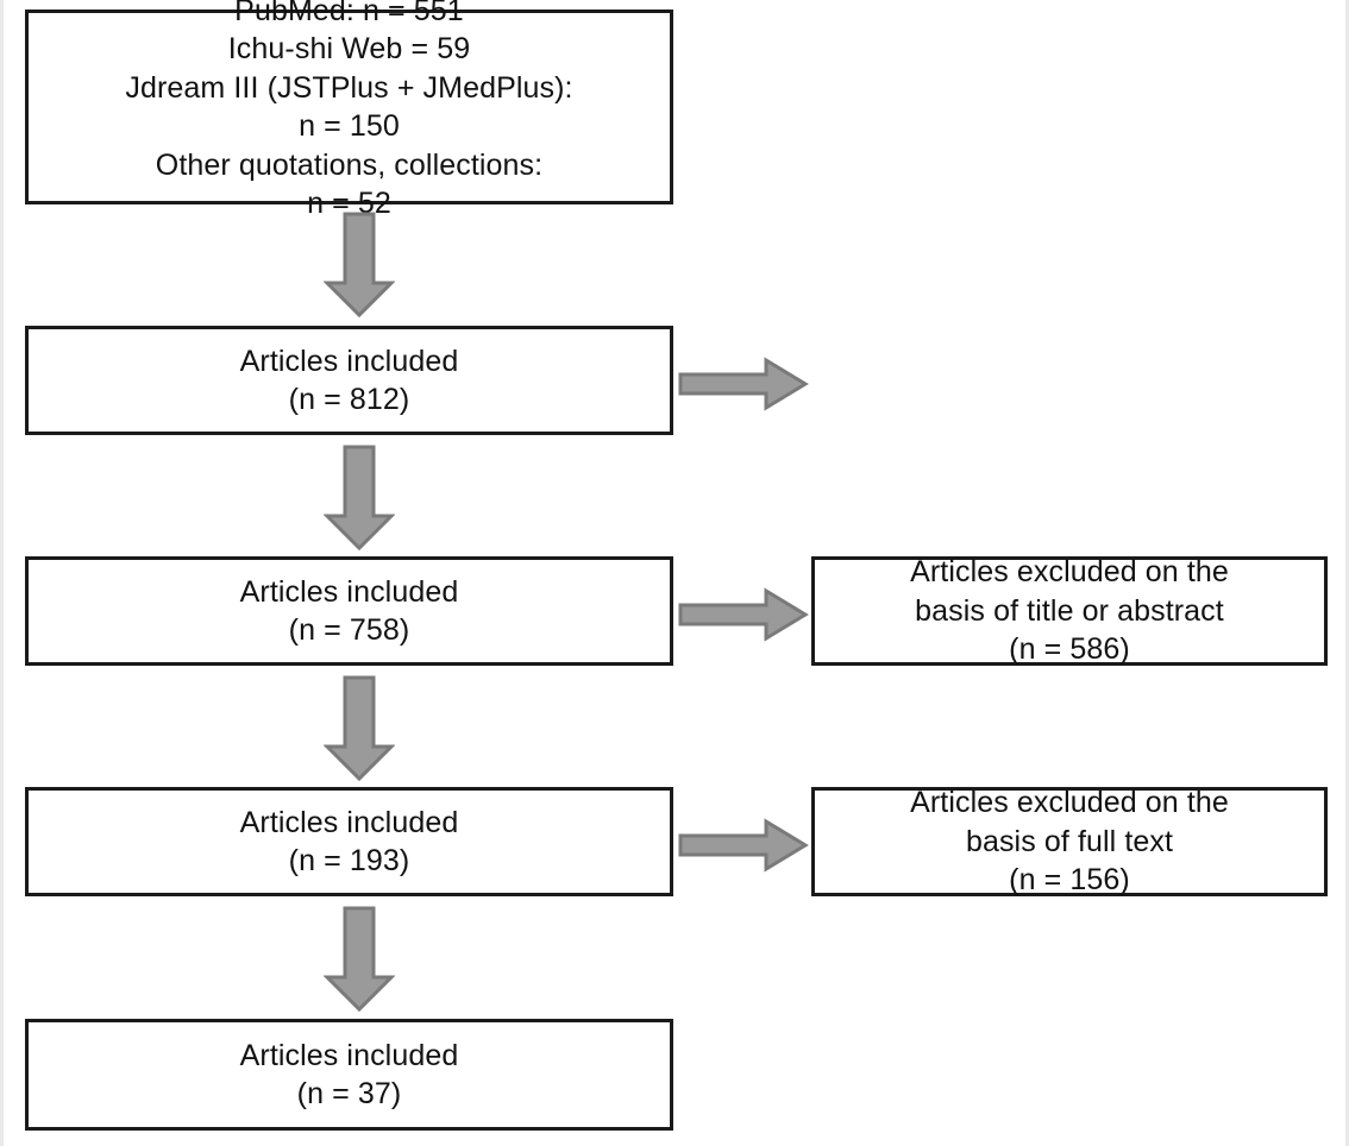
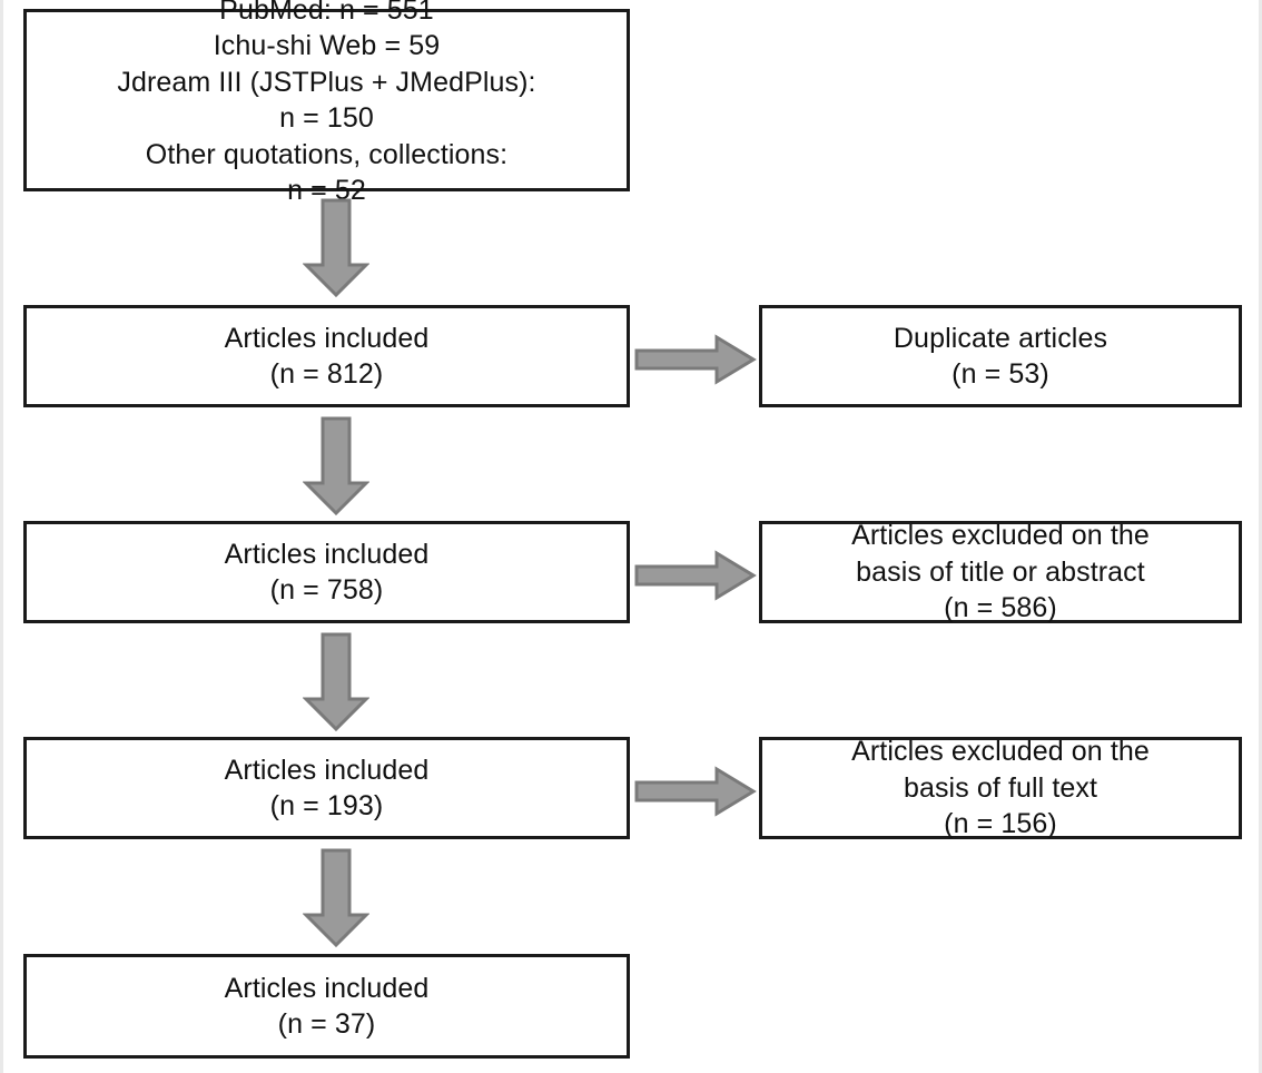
  PubMed: n = 551
  Ichu-shi Web = 59
  Jdream III (JSTPlus + JMedPlus):
  n = 150
  Other quotations, collections:
  n = 52
  Articles included
  (n = 812)
  Articles included
  (n = 758)
  Articles included
  (n = 193)
  Articles included
  (n = 37)
+ Duplicate articles
+ (n = 53)
  Articles excluded on the
  basis of title or abstract
  (n = 586)
  Articles excluded on the
  basis of full text
  (n = 156)
